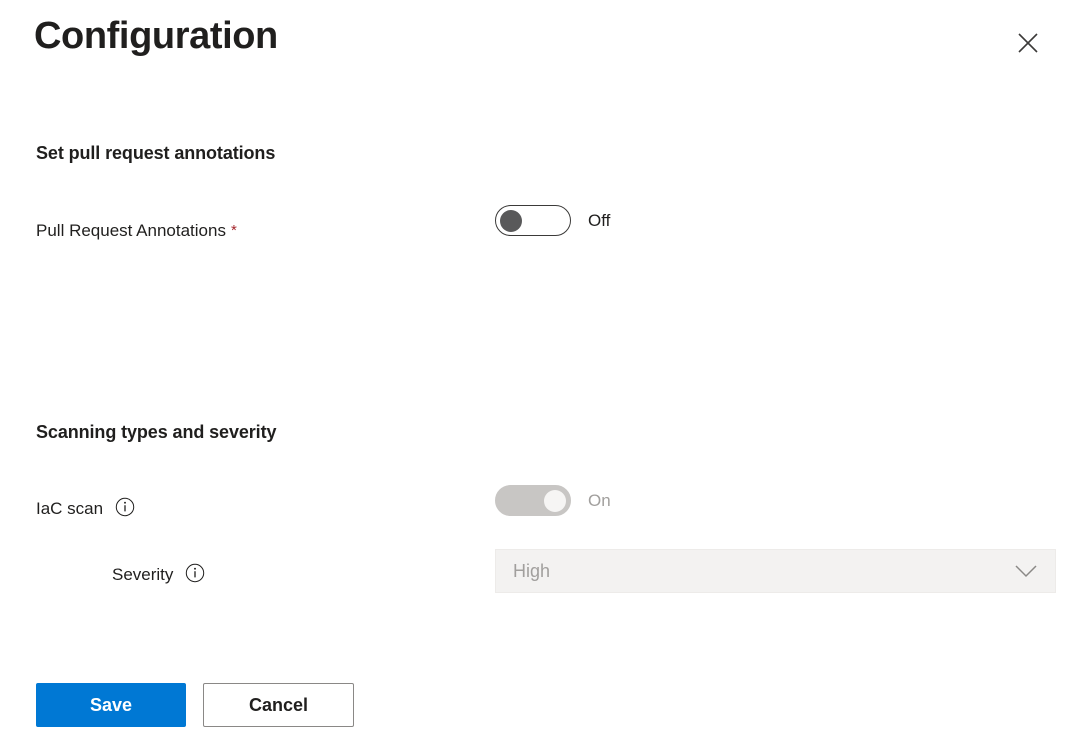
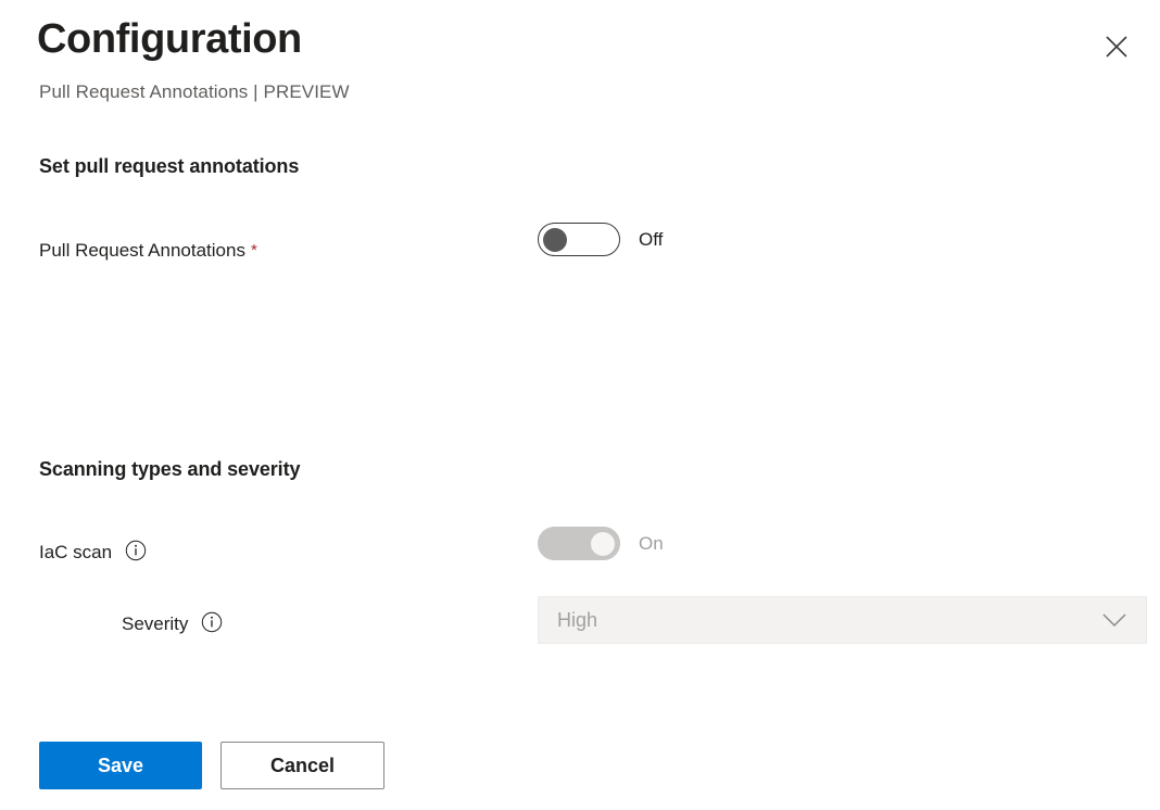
  Configuration
+ Pull Request Annotations | PREVIEW
  Set pull request annotations
  Pull Request Annotations *
  Off
  Scanning types and severity
  IaC scan
  On
  Severity
  High
  Save
  Cancel
